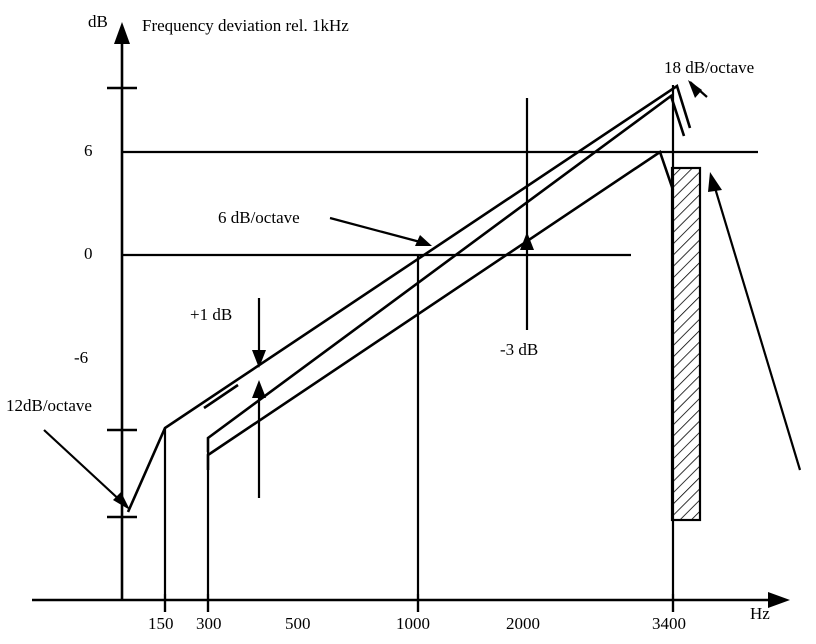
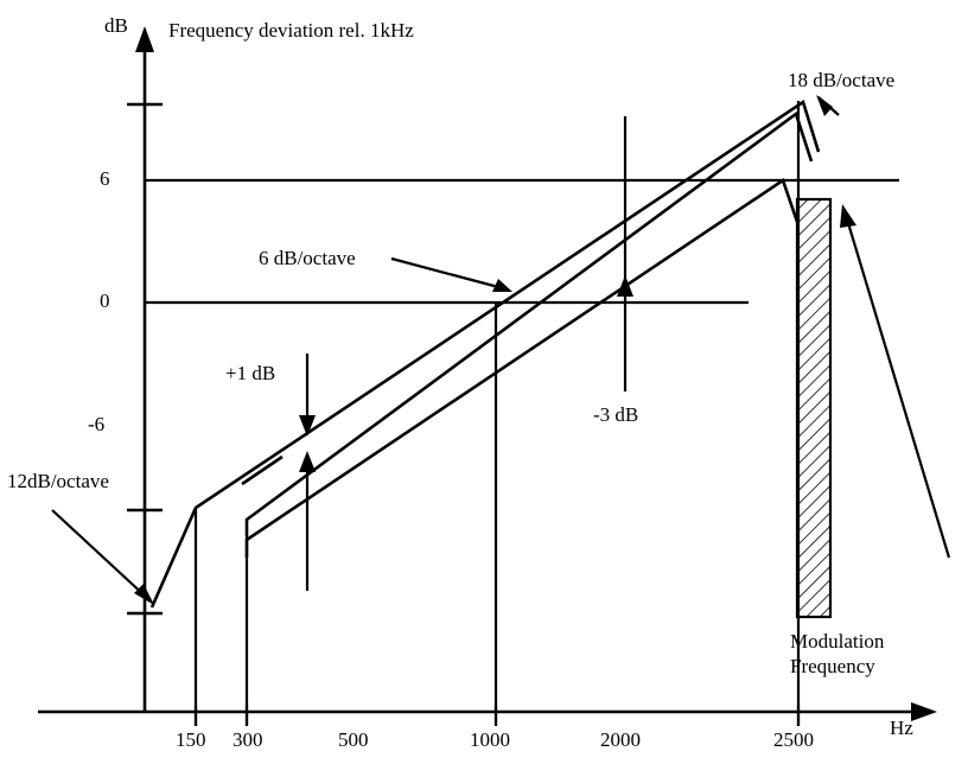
  Frequency deviation rel. 1kHz
  dB
  Hz
  6
  0
  -6
  150
  300
  500
  1000
  2000
- 3400
+ 2500
  18 dB/octave
  6 dB/octave
  12dB/octave
  +1 dB
  -3 dB
+ Modulation
+ Frequency
